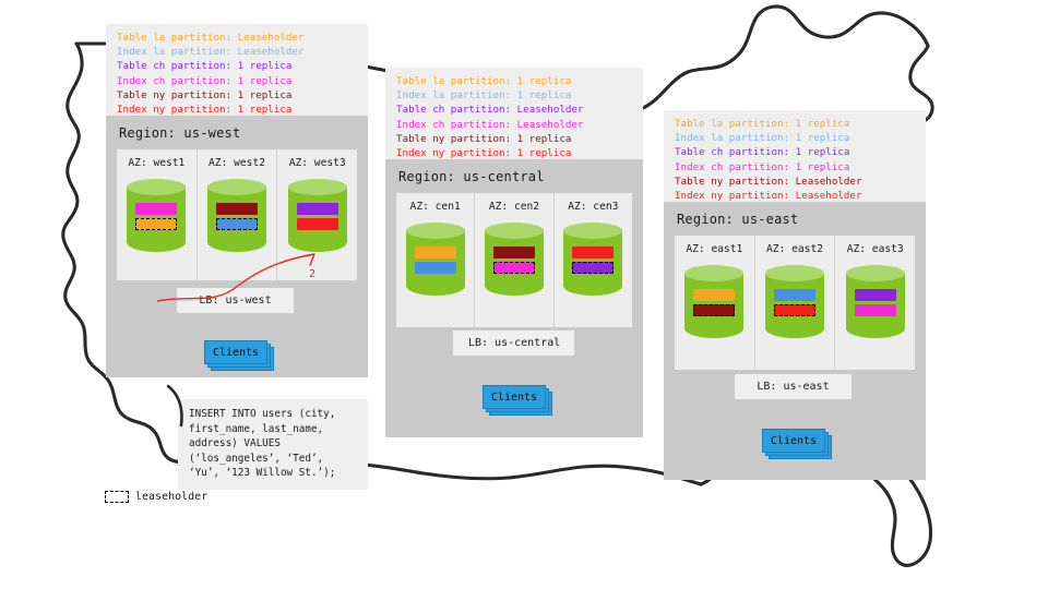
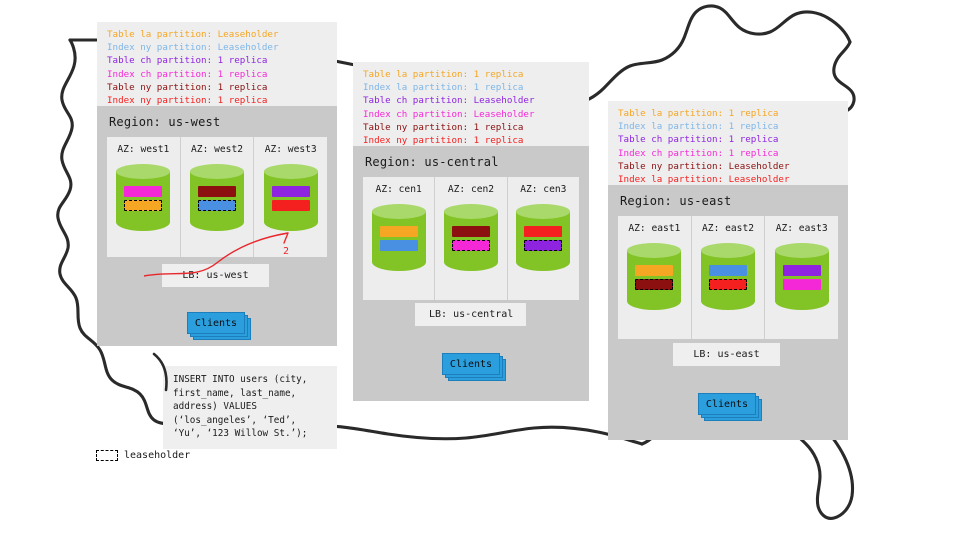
  Table la partition: Leaseholder
- Index la partition: Leaseholder
+ Index ny partition: Leaseholder
  Table ch partition: 1 replica
  Index ch partition: 1 replica
  Table ny partition: 1 replica
  Index ny partition: 1 replica
  Region: us-west
  AZ: west1
  AZ: west2
  AZ: west3
  LB: us-west
  Clients
  2
  INSERT INTO users (city,
  first_name, last_name,
  address) VALUES
  (‘los_angeles’, ‘Ted’,
  ‘Yu’, ‘123 Willow St.’);
  leaseholder
  Table la partition: 1 replica
  Index la partition: 1 replica
  Table ch partition: Leaseholder
  Index ch partition: Leaseholder
  Table ny partition: 1 replica
  Index ny partition: 1 replica
  Region: us-central
  AZ: cen1
  AZ: cen2
  AZ: cen3
  LB: us-central
  Clients
  Table la partition: 1 replica
  Index la partition: 1 replica
  Table ch partition: 1 replica
  Index ch partition: 1 replica
  Table ny partition: Leaseholder
- Index ny partition: Leaseholder
+ Index la partition: Leaseholder
  Region: us-east
  AZ: east1
  AZ: east2
  AZ: east3
  LB: us-east
  Clients
